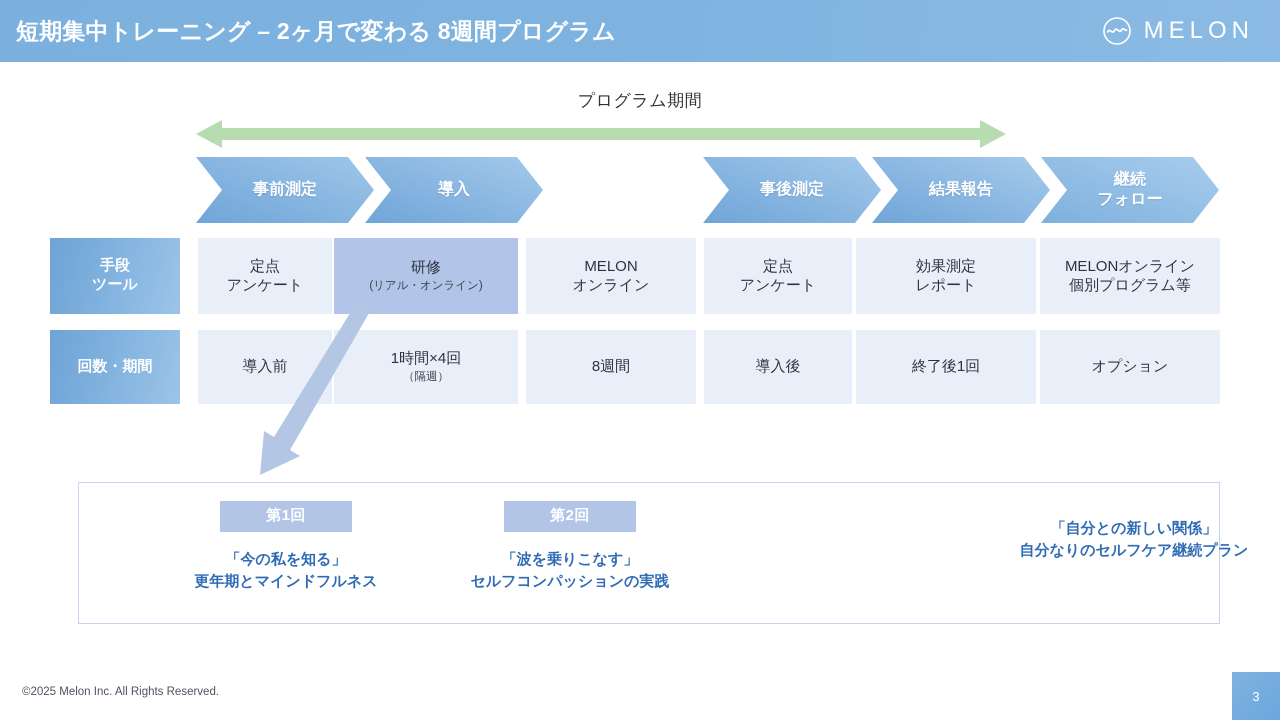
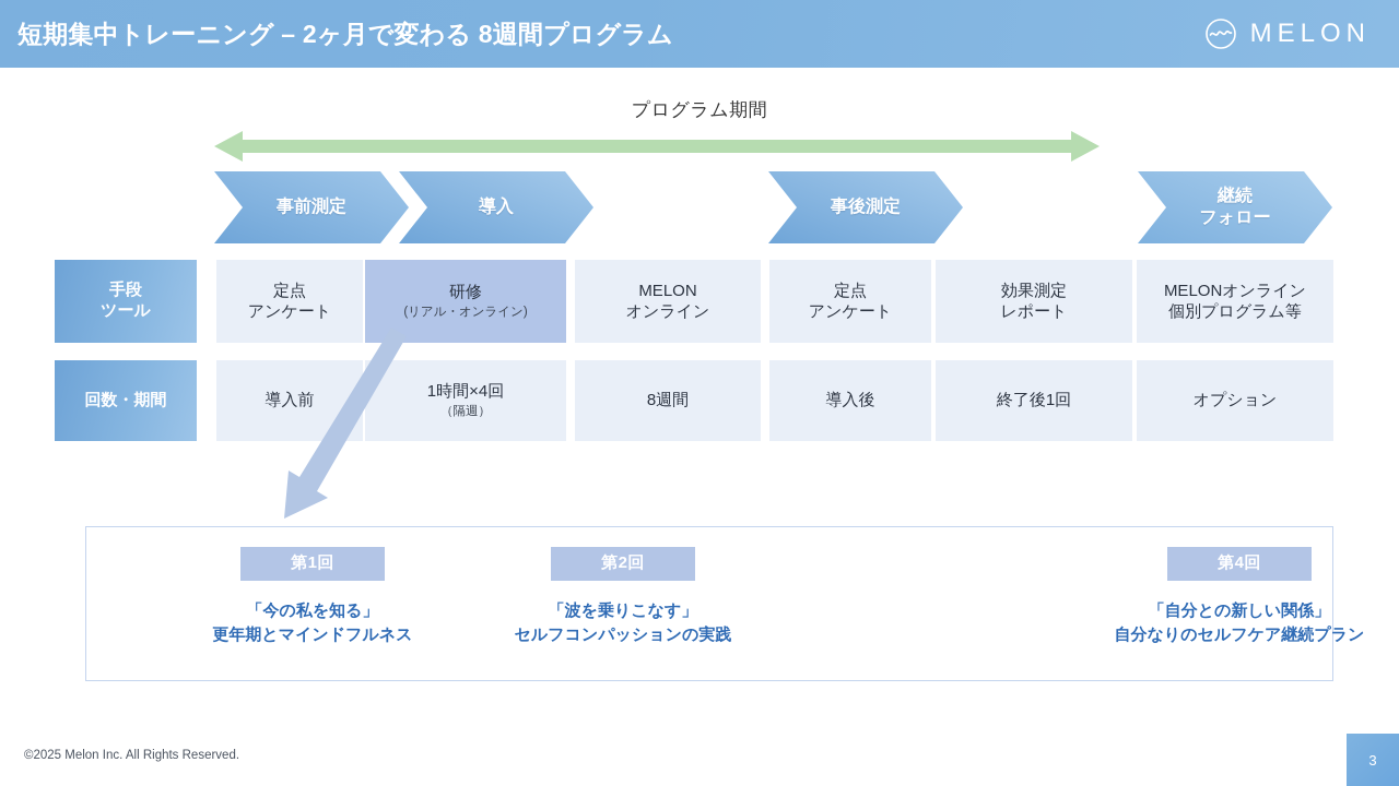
  短期集中トレーニング – 2ヶ月で変わる 8週間プログラム
  MELON
  プログラム期間
  事前測定
  導入
  事後測定
- 結果報告
  継続
  フォロー
  手段
  ツール
  回数・期間
  定点
  アンケート
  研修
  (リアル・オンライン)
  MELON
  オンライン
  定点
  アンケート
  効果測定
  レポート
  MELONオンライン
  個別プログラム等
  導入前
  1時間×4回
  （隔週）
  8週間
  導入後
  終了後1回
  オプション
  第1回
  「今の私を知る」
  更年期とマインドフルネス
  第2回
  「波を乗りこなす」
  セルフコンパッションの実践
+ 第4回
  「自分との新しい関係」
  自分なりのセルフケア継続プラン
  ©2025 Melon Inc. All Rights Reserved.
  3
